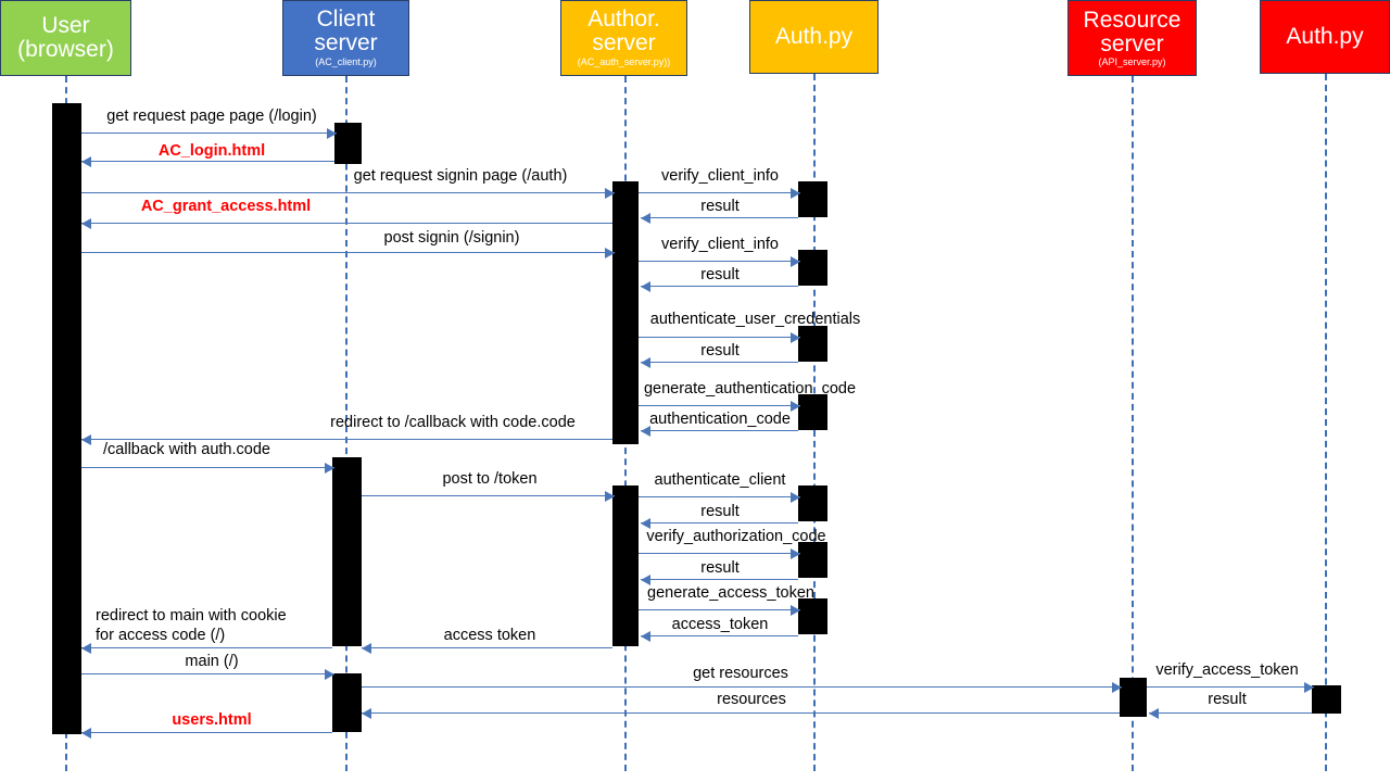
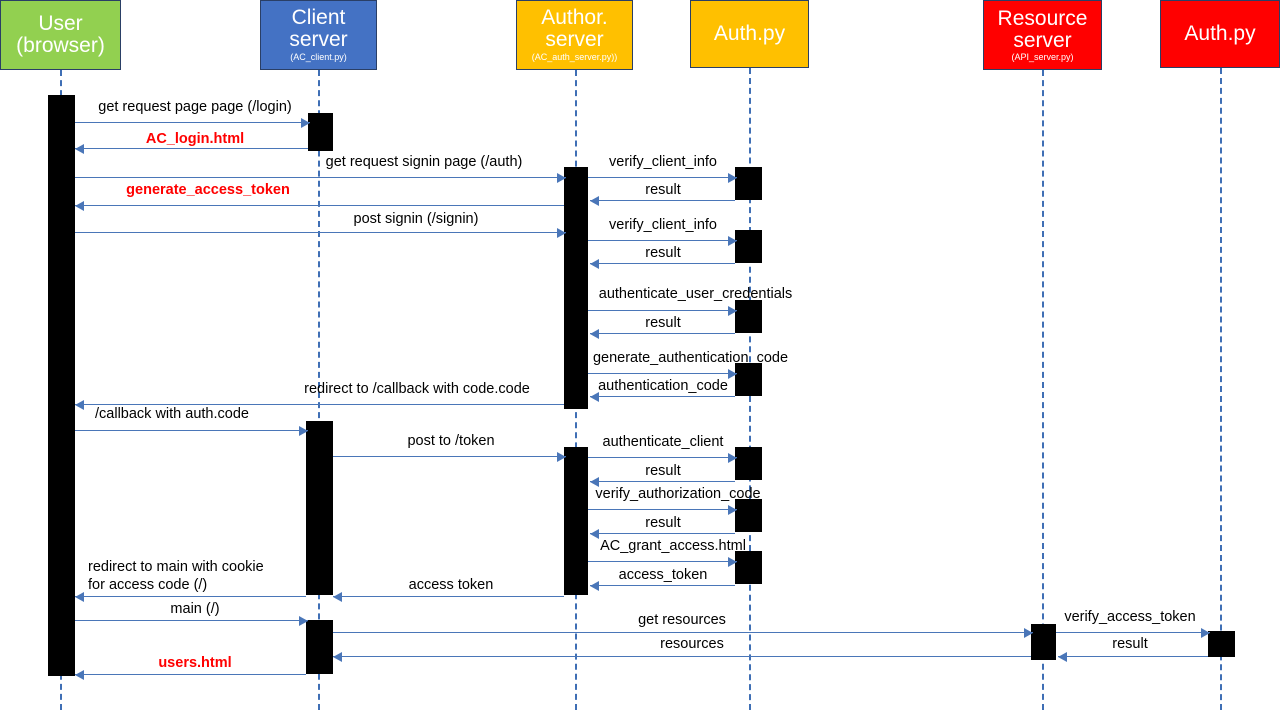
  User
  (browser)
  Client
  server
  (AC_client.py)
  Author.
  server
  (AC_auth_server.py))
  Auth.py
  Resource
  server
  (API_server.py)
  Auth.py
  get request page page (/login)
  AC_login.html
  get request signin page (/auth)
- AC_grant_access.html
+ generate_access_token
  post signin (/signin)
  verify_client_info
  result
  verify_client_info
  result
  authenticate_user_credentials
  result
  generate_authentication_code
  authentication_code
  redirect to /callback with code.code
  /callback with auth.code
  post to /token
  authenticate_client
  result
  verify_authorization_code
  result
- generate_access_token
+ AC_grant_access.html
  access_token
  access token
  redirect to main with cookie
  for access code (/)
  main (/)
  get resources
  verify_access_token
  result
  resources
  users.html
